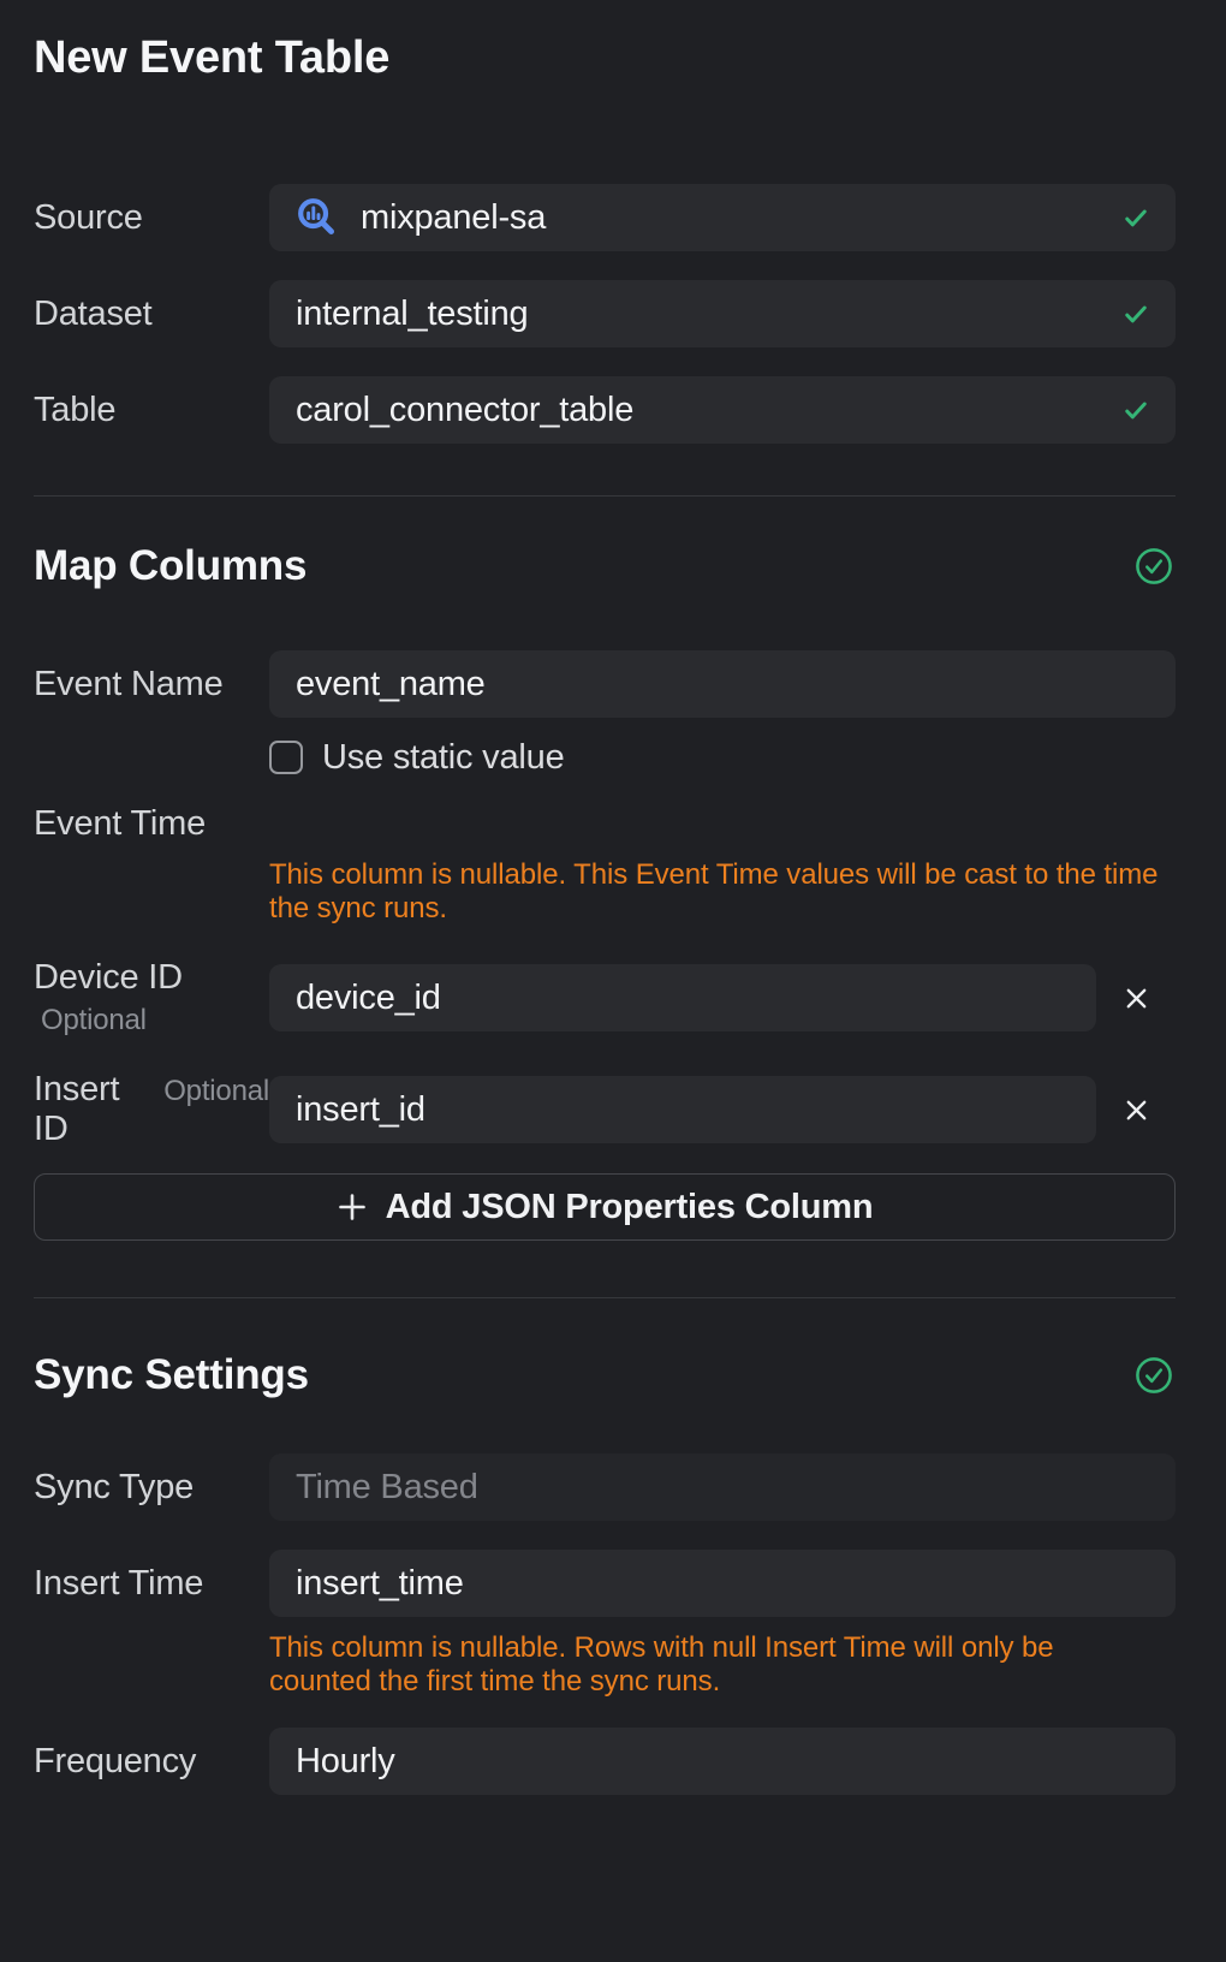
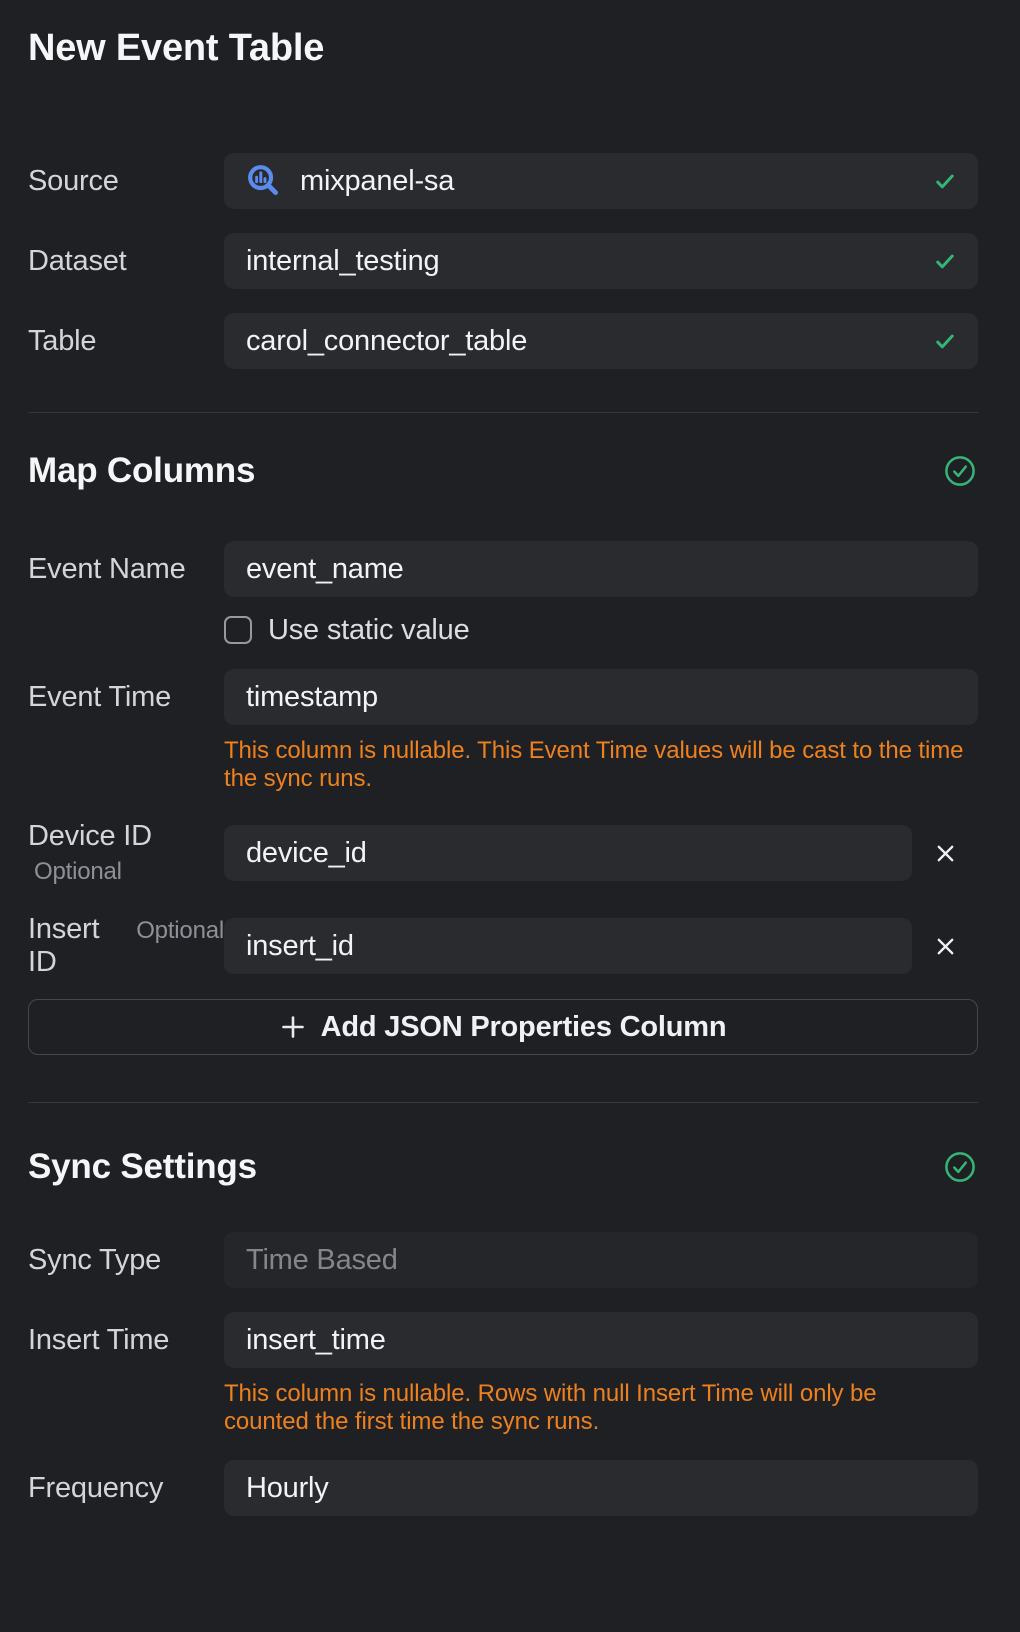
  New Event Table
  Source
  mixpanel-sa
  Dataset
  internal_testing
  Table
  carol_connector_table
  Map Columns
  Event Name
  event_name
  Use static value
  Event Time
+ timestamp
  This column is nullable. This Event Time values will be cast to the time the sync runs.
  Device ID
  Optional
  device_id
  Insert ID
  Optional
  insert_id
  Add JSON Properties Column
  Sync Settings
  Sync Type
  Time Based
  Insert Time
  insert_time
  This column is nullable. Rows with null Insert Time will only be counted the first time the sync runs.
  Frequency
  Hourly
